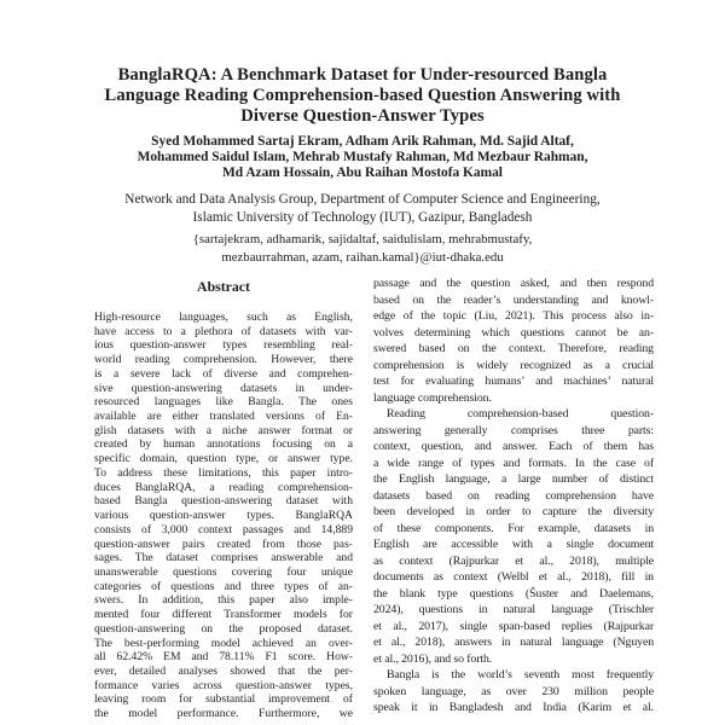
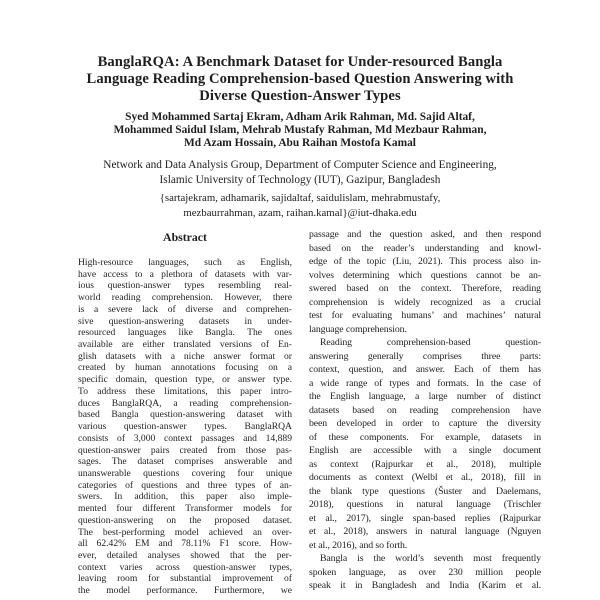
  BanglaRQA: A Benchmark Dataset for Under-resourced Bangla
  Language Reading Comprehension-based Question Answering with
  Diverse Question-Answer Types
  Syed Mohammed Sartaj Ekram, Adham Arik Rahman, Md. Sajid Altaf,
  Mohammed Saidul Islam, Mehrab Mustafy Rahman, Md Mezbaur Rahman,
  Md Azam Hossain, Abu Raihan Mostofa Kamal
  Network and Data Analysis Group, Department of Computer Science and Engineering,
  Islamic University of Technology (IUT), Gazipur, Bangladesh
  {sartajekram, adhamarik, sajidaltaf, saidulislam, mehrabmustafy,
  mezbaurrahman, azam, raihan.kamal}@iut-dhaka.edu
  Abstract
  High-resource languages, such as English,
  have access to a plethora of datasets with var-
  ious question-answer types resembling real-
  world reading comprehension. However, there
  is a severe lack of diverse and comprehen-
  sive question-answering datasets in under-
  resourced languages like Bangla. The ones
  available are either translated versions of En-
  glish datasets with a niche answer format or
  created by human annotations focusing on a
  specific domain, question type, or answer type.
  To address these limitations, this paper intro-
  duces BanglaRQA, a reading comprehension-
  based Bangla question-answering dataset with
  various question-answer types. BanglaRQA
  consists of 3,000 context passages and 14,889
  question-answer pairs created from those pas-
  sages. The dataset comprises answerable and
  unanswerable questions covering four unique
  categories of questions and three types of an-
  swers. In addition, this paper also imple-
  mented four different Transformer models for
  question-answering on the proposed dataset.
  The best-performing model achieved an over-
  all 62.42% EM and 78.11% F1 score. How-
  ever, detailed analyses showed that the per-
- formance varies across question-answer types,
+ context varies across question-answer types,
  leaving room for substantial improvement of
  the model performance. Furthermore, we
  passage and the question asked, and then respond
  based on the reader’s understanding and knowl-
  edge of the topic (Liu, 2021). This process also in-
  volves determining which questions cannot be an-
  swered based on the context. Therefore, reading
  comprehension is widely recognized as a crucial
  test for evaluating humans’ and machines’ natural
  language comprehension.
  Reading comprehension-based question-
  answering generally comprises three parts:
  context, question, and answer. Each of them has
  a wide range of types and formats. In the case of
  the English language, a large number of distinct
  datasets based on reading comprehension have
  been developed in order to capture the diversity
  of these components. For example, datasets in
  English are accessible with a single document
  as context (Rajpurkar et al., 2018), multiple
  documents as context (Welbl et al., 2018), fill in
  the blank type questions (Šuster and Daelemans,
- 2024), questions in natural language (Trischler
+ 2018), questions in natural language (Trischler
  et al., 2017), single span-based replies (Rajpurkar
  et al., 2018), answers in natural language (Nguyen
  et al., 2016), and so forth.
  Bangla is the world’s seventh most frequently
  spoken language, as over 230 million people
  speak it in Bangladesh and India (Karim et al.
